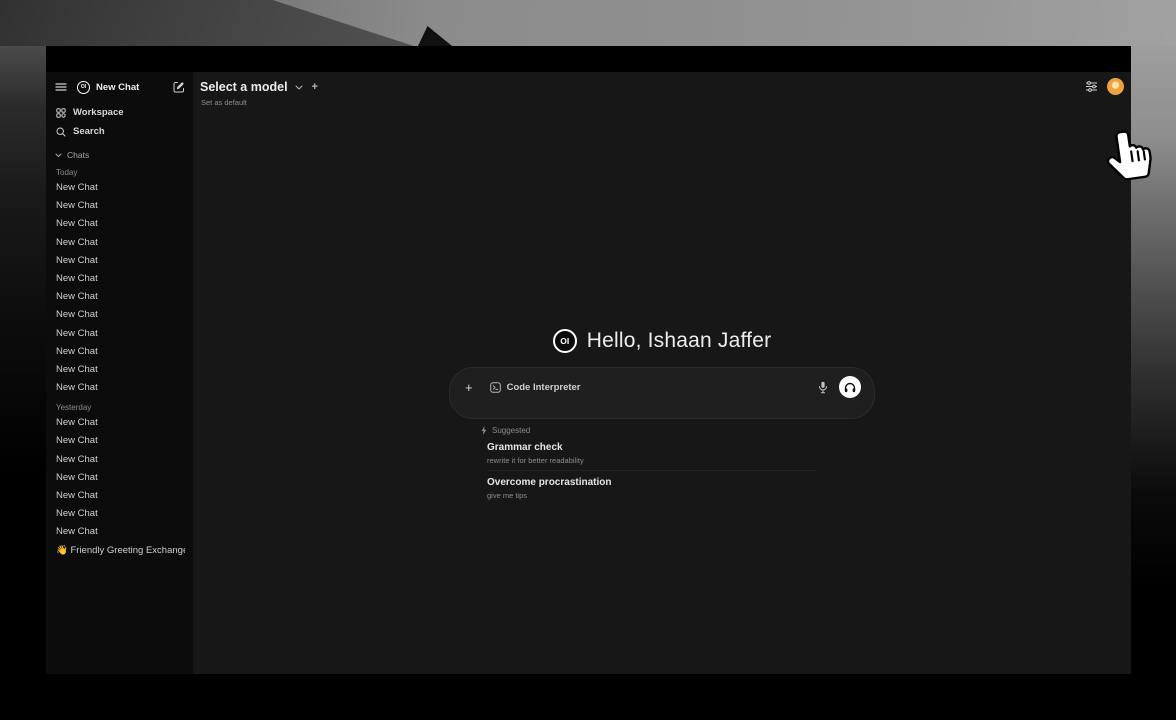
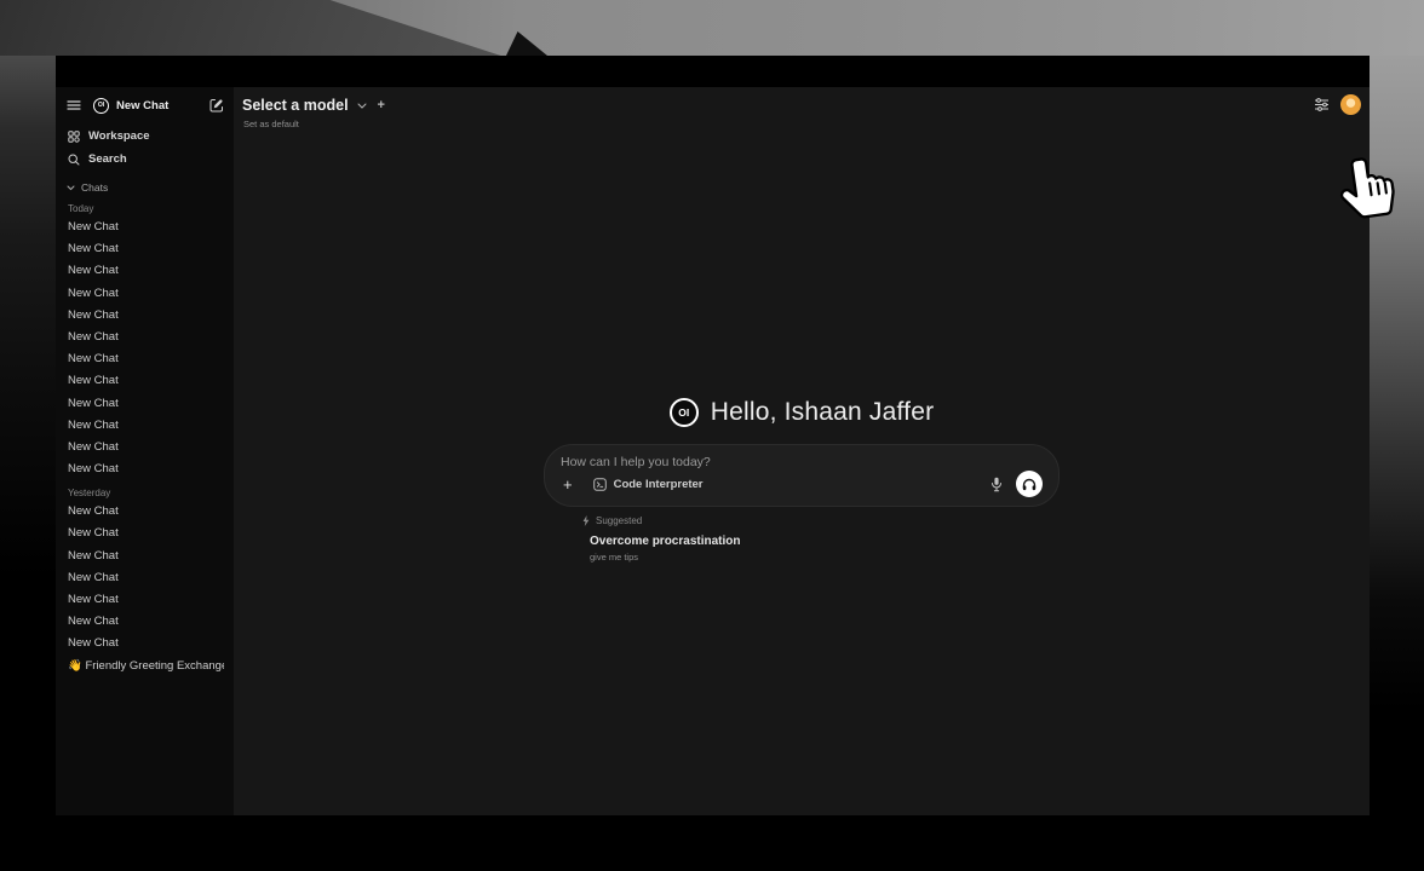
  New Chat
  Workspace
  Search
  Chats
  Today
  New Chat
  New Chat
  New Chat
  New Chat
  New Chat
  New Chat
  New Chat
  New Chat
  New Chat
  New Chat
  New Chat
  New Chat
  Yesterday
  New Chat
  New Chat
  New Chat
  New Chat
  New Chat
  New Chat
  New Chat
  👋 Friendly Greeting Exchang
  Select a model
  +
  Set as default
  OI
  Hello, Ishaan Jaffer
+ How can I help you today?
  +
  Code Interpreter
  Suggested
- Grammar check
- rewrite it for better readability
  Overcome procrastination
  give me tips
